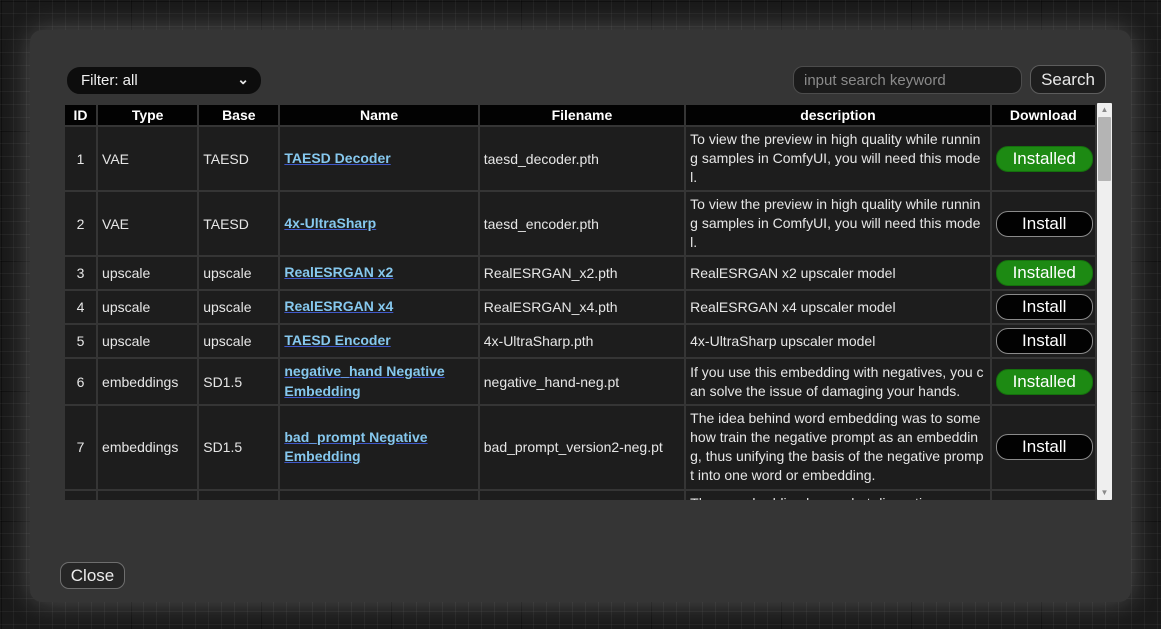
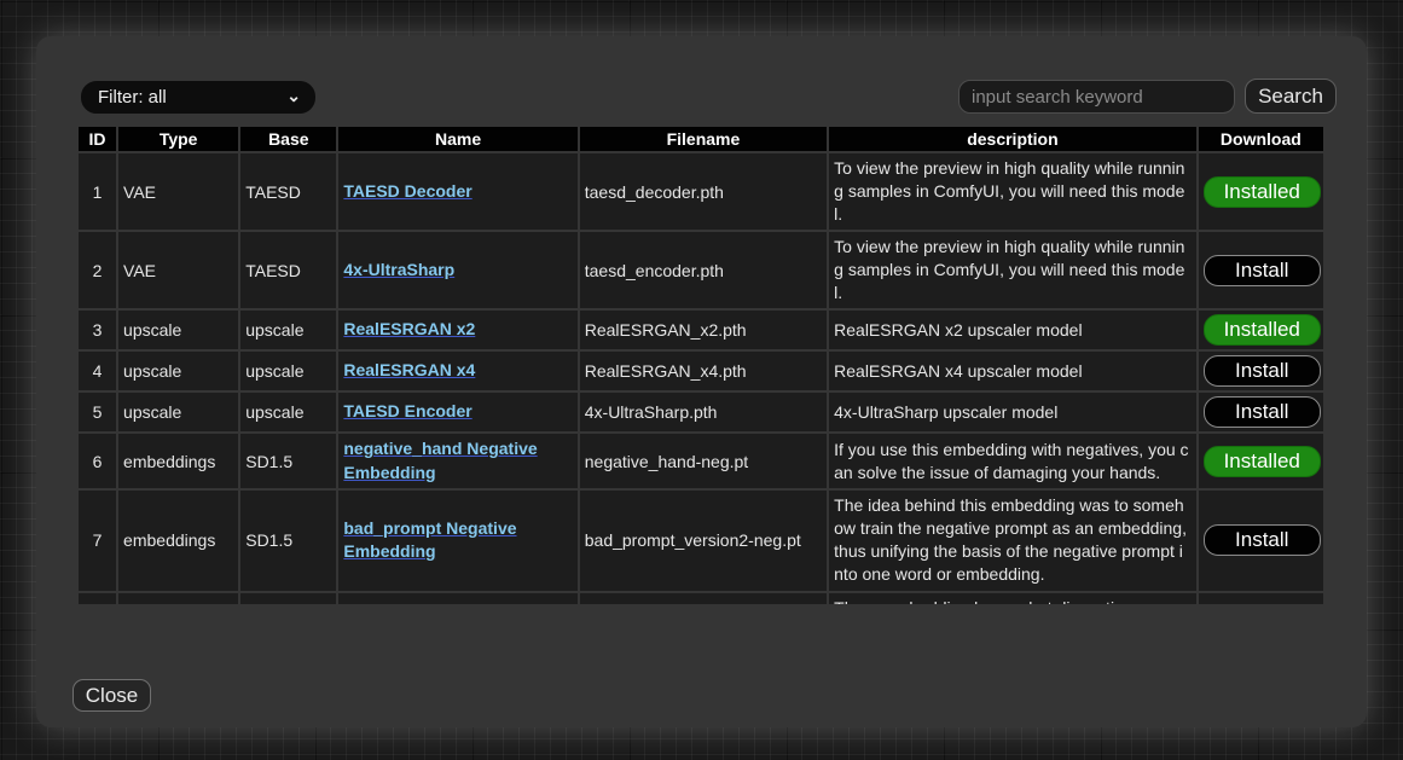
  Filter: all
  ⌄
  input search keyword
  Search
  ID	Type	Base	Name	Filename	description	Download
  1	VAE	TAESD	TAESD Decoder	taesd_decoder.pth	To view the preview in high quality while running samples in ComfyUI, you will need this model.	Installed
  2	VAE	TAESD	4x-UltraSharp	taesd_encoder.pth	To view the preview in high quality while running samples in ComfyUI, you will need this model.	Install
  3	upscale	upscale	RealESRGAN x2	RealESRGAN_x2.pth	RealESRGAN x2 upscaler model	Installed
  4	upscale	upscale	RealESRGAN x4	RealESRGAN_x4.pth	RealESRGAN x4 upscaler model	Install
  5	upscale	upscale	TAESD Encoder	4x-UltraSharp.pth	4x-UltraSharp upscaler model	Install
  6	embeddings	SD1.5	negative_hand Negative Embedding	negative_hand-neg.pt	If you use this embedding with negatives, you can solve the issue of damaging your hands.	Installed
- 7	embeddings	SD1.5	bad_prompt Negative Embedding	bad_prompt_version2-neg.pt	The idea behind word embedding was to somehow train the negative prompt as an embedding, thus unifying the basis of the negative prompt into one word or embedding.	Install
+ 7	embeddings	SD1.5	bad_prompt Negative Embedding	bad_prompt_version2-neg.pt	The idea behind this embedding was to somehow train the negative prompt as an embedding, thus unifying the basis of the negative prompt into one word or embedding.	Install
- ▲
- ▼
  Close
